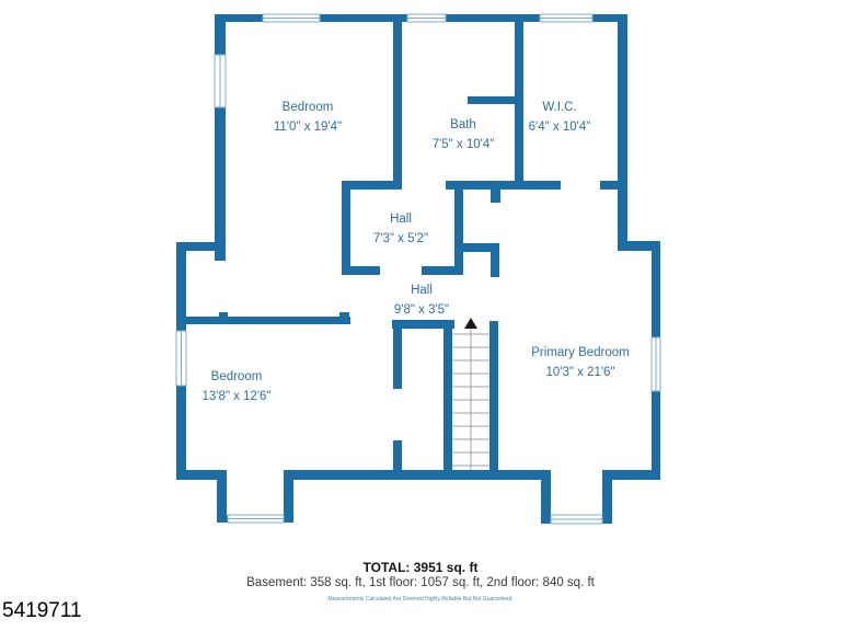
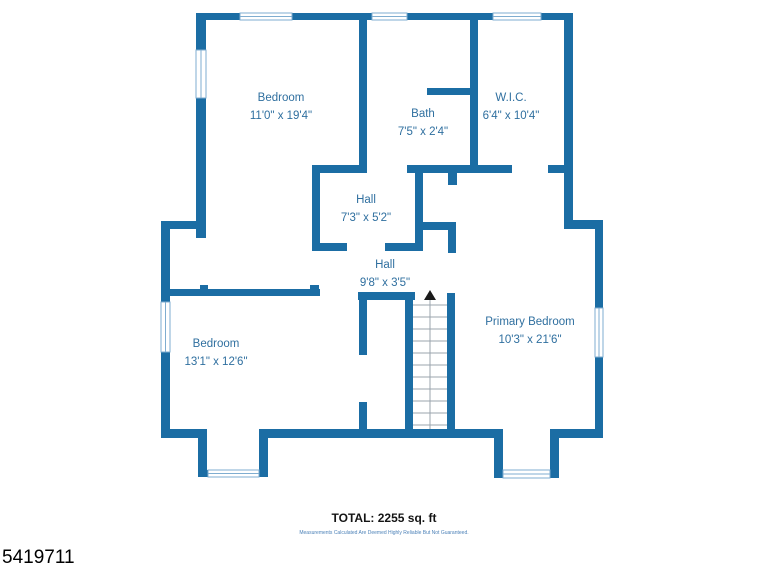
  Bedroom
  11'0" x 19'4"
  Bath
- 7'5" x 10'4"
+ 7'5" x 2'4"
  W.I.C.
  6'4" x 10'4"
  Hall
  7'3" x 5'2"
  Hall
  9'8" x 3'5"
  Bedroom
- 13'8" x 12'6"
+ 13'1" x 12'6"
  Primary Bedroom
  10'3" x 21'6"
- TOTAL: 3951 sq. ft
+ TOTAL: 2255 sq. ft
- Basement: 358 sq. ft, 1st floor: 1057 sq. ft, 2nd floor: 840 sq. ft
  5419711
